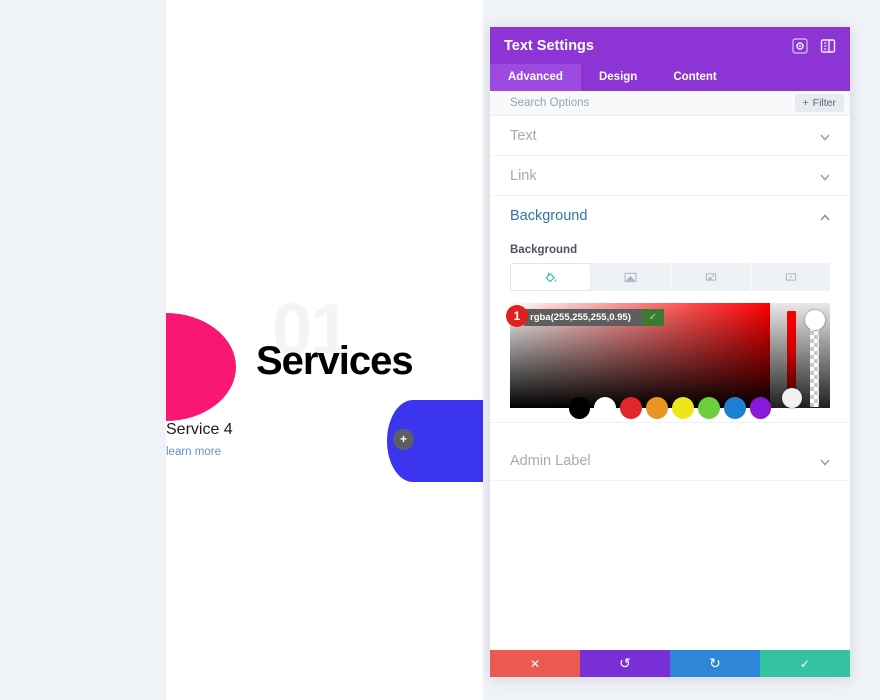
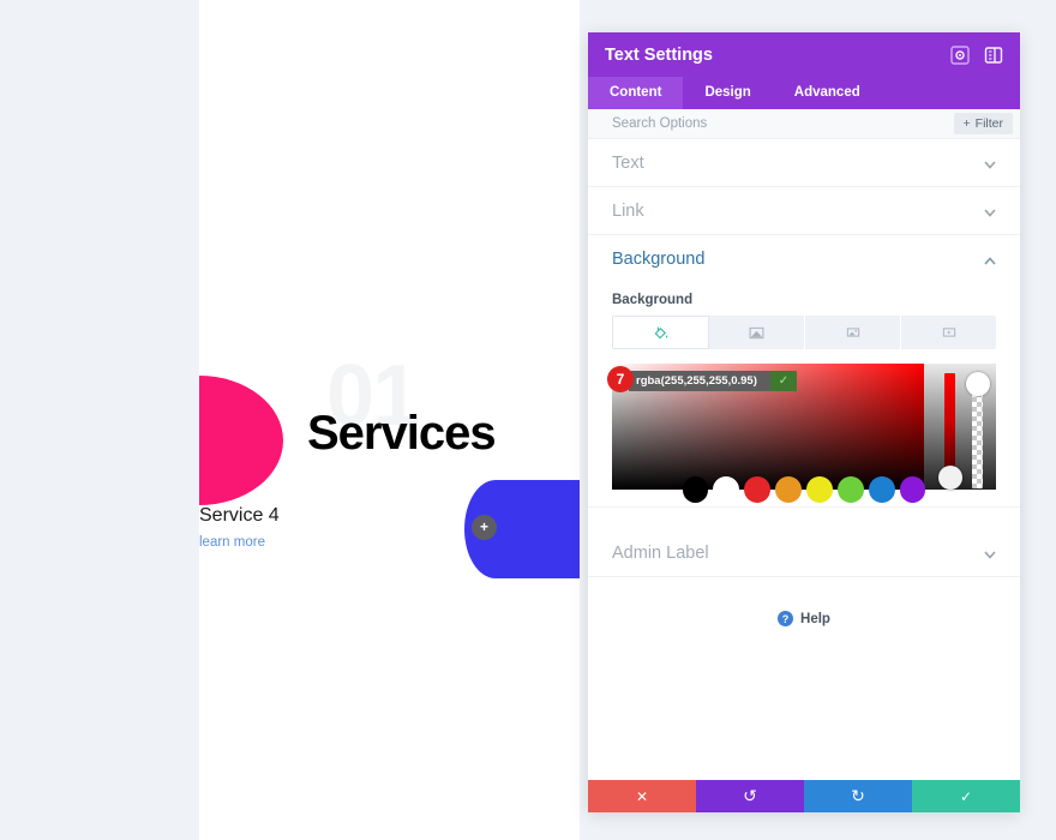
  01
  Services
  Service 4
  learn more
  +
  Text Settings
- Advanced
+ Content
  Design
- Content
+ Advanced
  Search Options
  +
  Filter
  Text
  Link
  Background
  Background
- 1
+ 7
  rgba(255,255,255,0.95)
  ✓
  Admin Label
+ ?
+ Help
  ✕
  ↺
  ↻
  ✓
